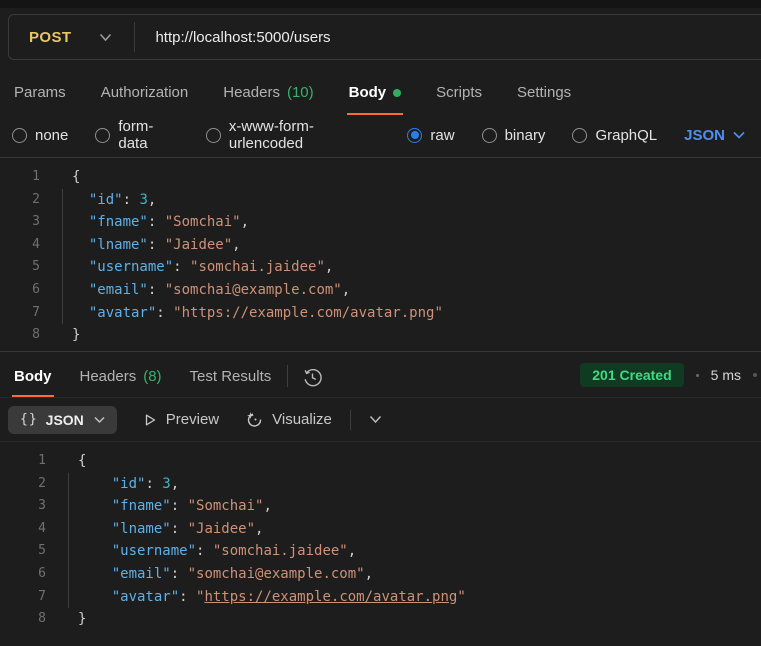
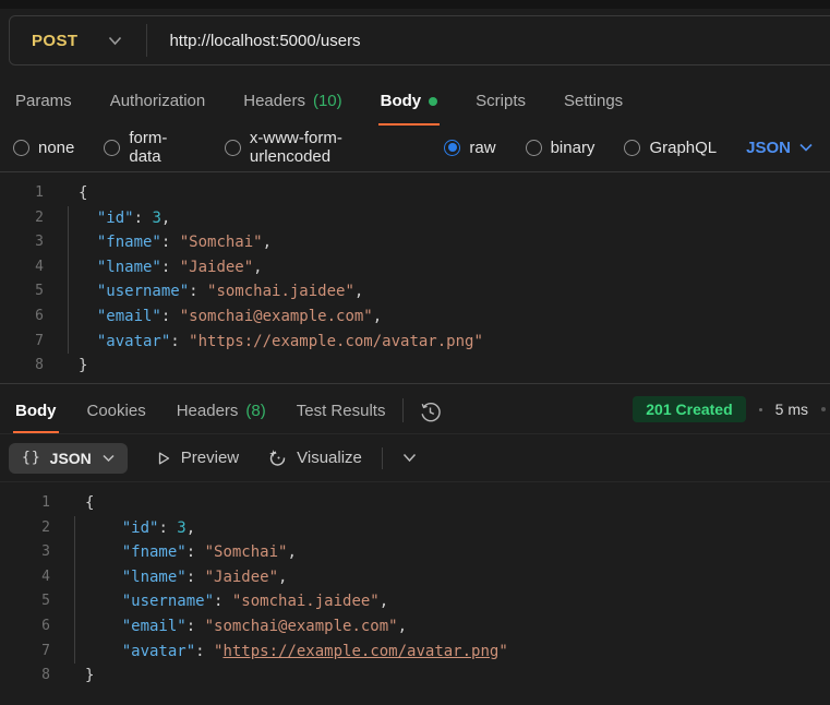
  POST
  http://localhost:5000/users
  Params
  Authorization
  Headers
  (10)
  Body
  Scripts
  Settings
  none
  form-data
  x-www-form-urlencoded
  raw
  binary
  GraphQL
  JSON
  1
  {
  2
  "id": 3,
  3
  "fname": "Somchai",
  4
  "lname": "Jaidee",
  5
  "username": "somchai.jaidee",
  6
  "email": "somchai@example.com",
  7
  "avatar": "https://example.com/avatar.png"
  8
  }
  Body
+ Cookies
  Headers
  (8)
  Test Results
  201 Created
  5 ms
  {}
  JSON
  Preview
  Visualize
  1
  {
  2
  "id": 3,
  3
  "fname": "Somchai",
  4
  "lname": "Jaidee",
  5
  "username": "somchai.jaidee",
  6
  "email": "somchai@example.com",
  7
  "avatar": "https://example.com/avatar.png"
  8
  }
